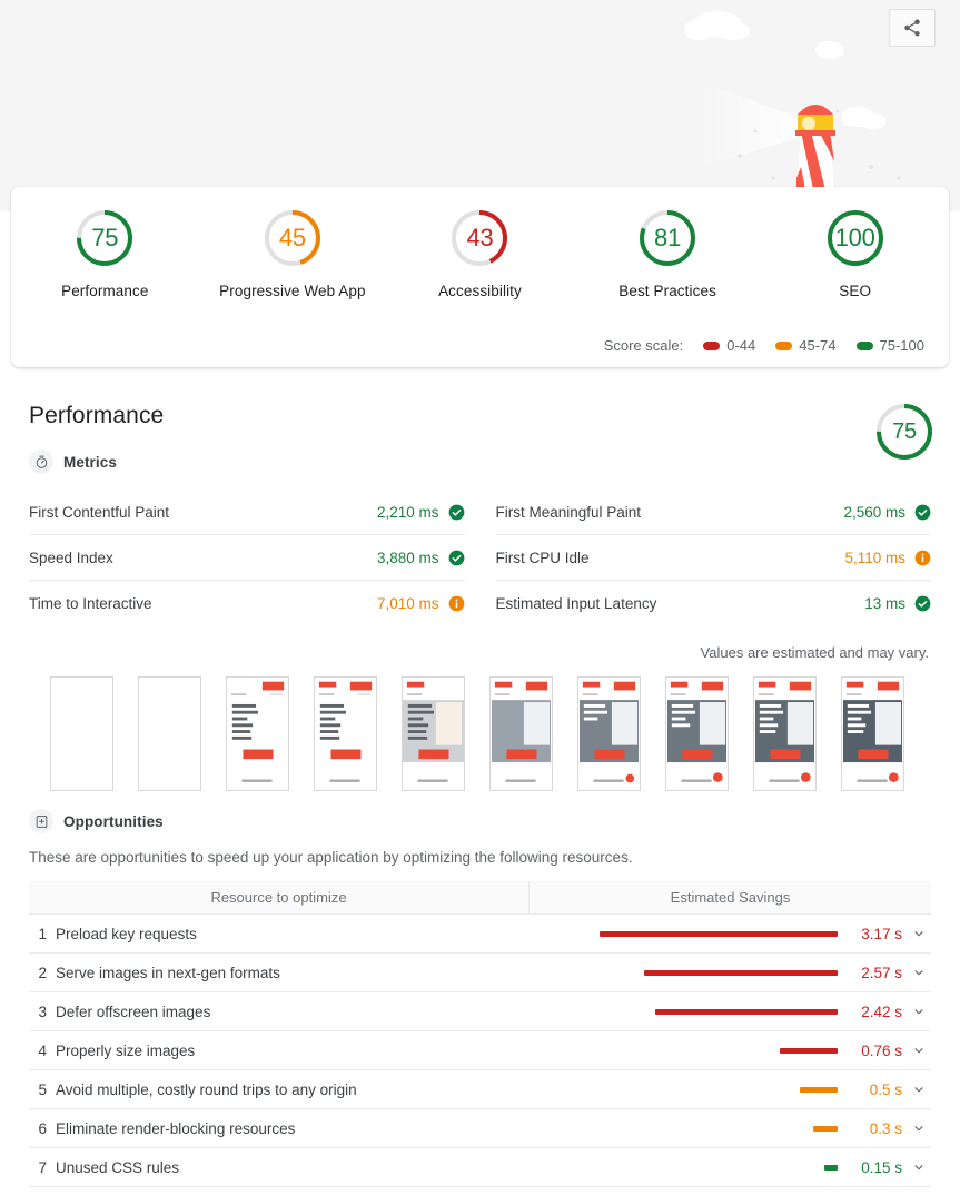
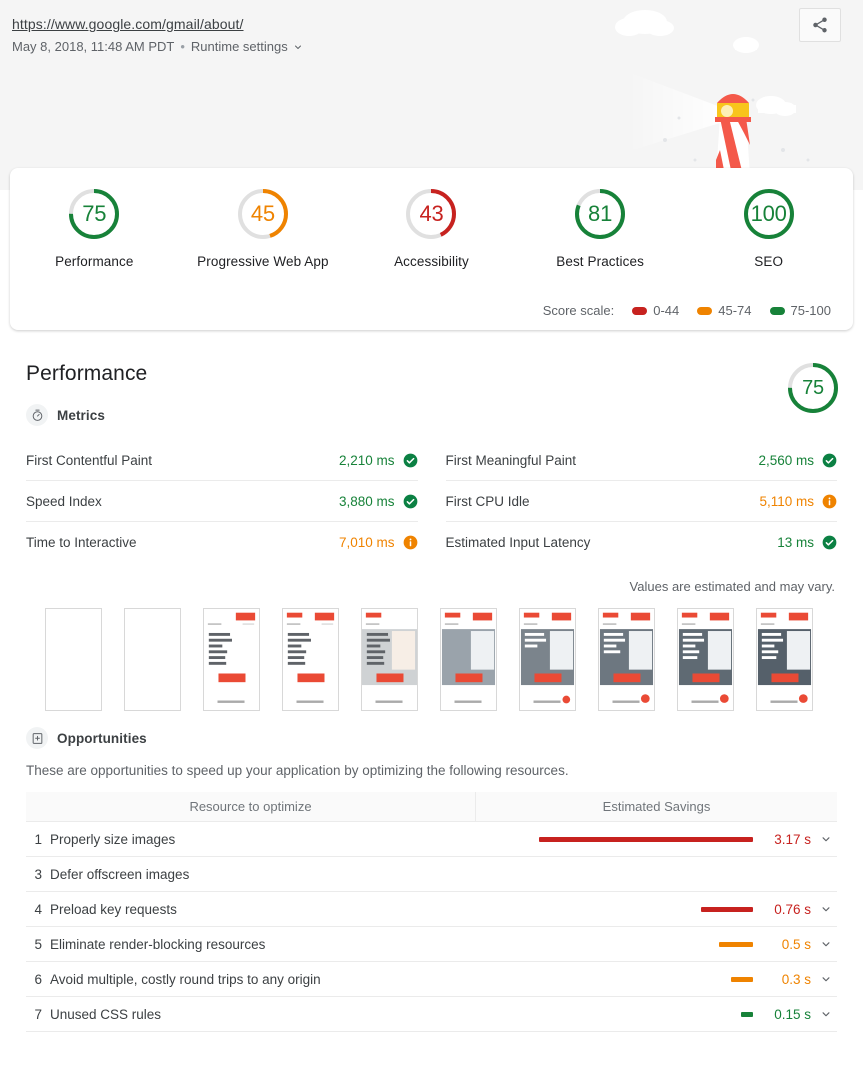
+ https://www.google.com/gmail/about/
+ May 8, 2018, 11:48 AM PDT
+ •
+ Runtime settings
  75
  Performance
  45
  Progressive Web App
  43
  Accessibility
  81
  Best Practices
  100
  SEO
  Score scale:
  0-44
  45-74
  75-100
  Performance
  75
  Metrics
  First Contentful Paint
  2,210 ms
  First Meaningful Paint
  2,560 ms
  Speed Index
  3,880 ms
  First CPU Idle
  5,110 ms
  Time to Interactive
  7,010 ms
  Estimated Input Latency
  13 ms
  Values are estimated and may vary.
  Opportunities
  These are opportunities to speed up your application by optimizing the following resources.
  Resource to optimize
  Estimated Savings
  1
- Preload key requests
+ Properly size images
  3.17 s
- 2
- Serve images in next-gen formats
- 2.57 s
  3
  Defer offscreen images
- 2.42 s
  4
- Properly size images
+ Preload key requests
  0.76 s
  5
- Avoid multiple, costly round trips to any origin
+ Eliminate render-blocking resources
  0.5 s
  6
- Eliminate render-blocking resources
+ Avoid multiple, costly round trips to any origin
  0.3 s
  7
  Unused CSS rules
  0.15 s
